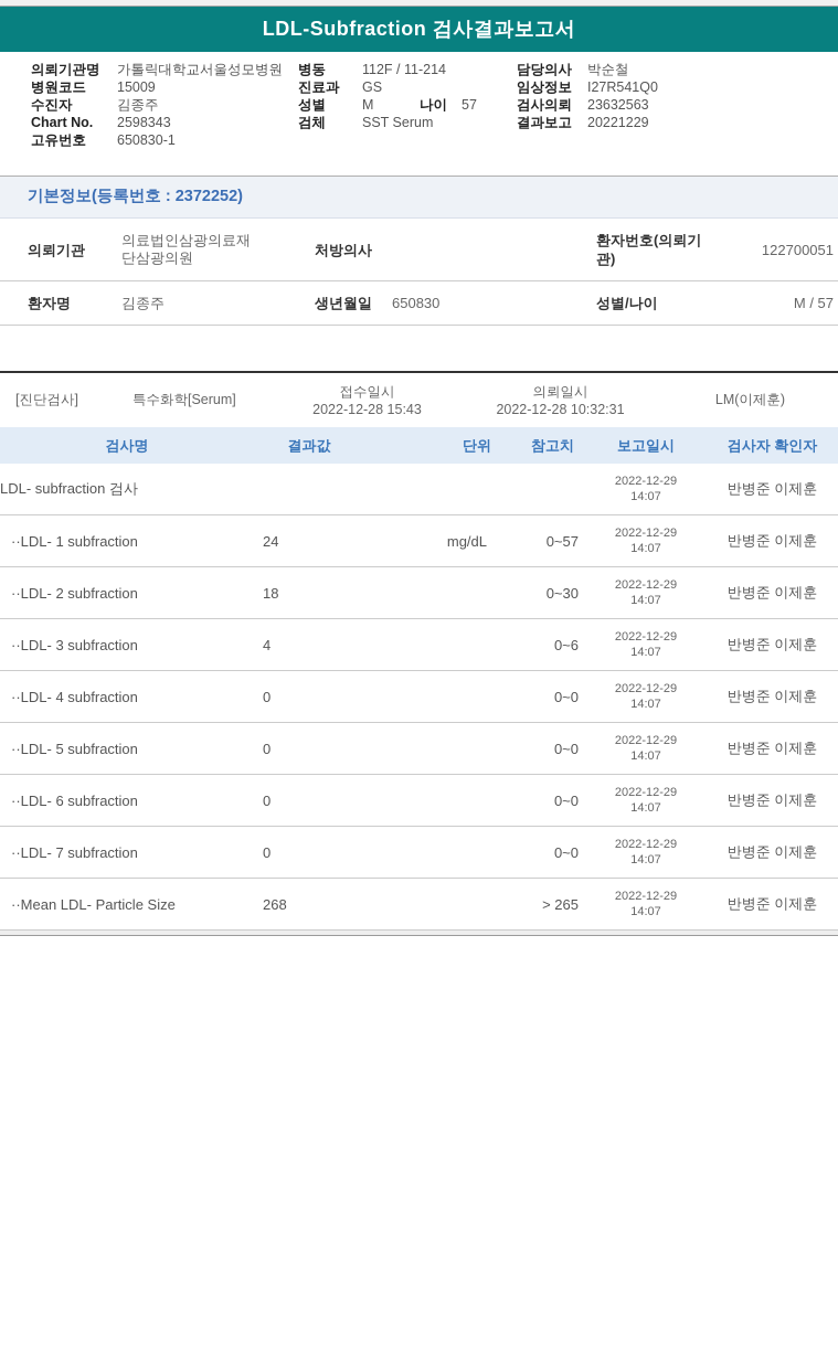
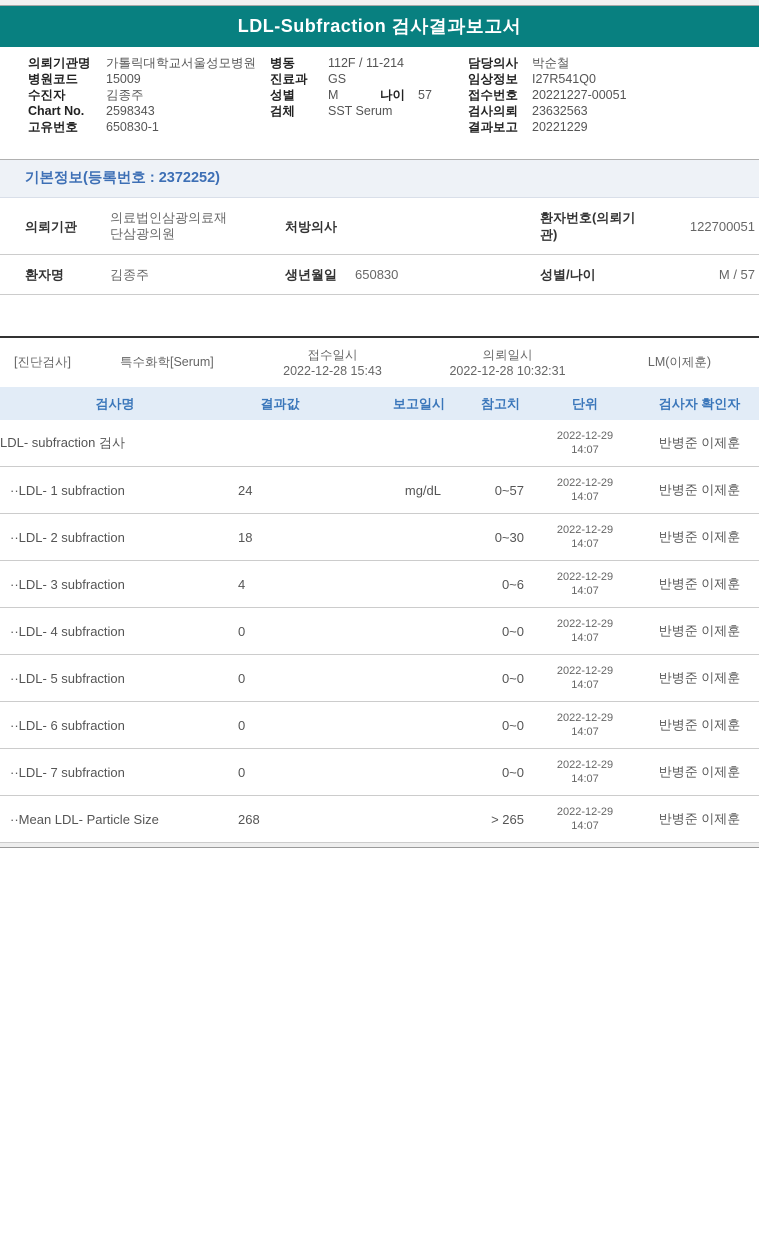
  LDL-Subfraction 검사결과보고서
  의뢰기관명 가톨릭대학교서울성모병원
  병원코드 15009
  수진자 김종주
  Chart No. 2598343
  고유번호 650830-1
  병동 112F / 11-214
  진료과 GS
  성별 M 나이 57
  검체 SST Serum
  담당의사 박순철
  임상정보 I27R541Q0
+ 접수번호 20221227-00051
  검사의뢰 23632563
  결과보고 20221229
  기본정보(등록번호 : 2372252)
  의뢰기관
  의료법인삼광의료재단삼광의원
  처방의사
  환자번호(의뢰기관)
  122700051
  환자명
  김종주
  생년월일
  650830
  성별/나이
  M / 57
  [진단검사]
  특수화학[Serum]
  접수일시
  2022-12-28 15:43
  의뢰일시
  2022-12-28 10:32:31
  LM(이제훈)
  검사명
  결과값
- 단위
+ 보고일시
  참고치
- 보고일시
+ 단위
  검사자 확인자
  LDL- subfraction 검사
  2022-12-29
  14:07
  반병준 이제훈
  ··LDL- 1 subfraction
  24
  mg/dL
  0~57
  2022-12-29
  14:07
  반병준 이제훈
  ··LDL- 2 subfraction
  18
  0~30
  2022-12-29
  14:07
  반병준 이제훈
  ··LDL- 3 subfraction
  4
  0~6
  2022-12-29
  14:07
  반병준 이제훈
  ··LDL- 4 subfraction
  0
  0~0
  2022-12-29
  14:07
  반병준 이제훈
  ··LDL- 5 subfraction
  0
  0~0
  2022-12-29
  14:07
  반병준 이제훈
  ··LDL- 6 subfraction
  0
  0~0
  2022-12-29
  14:07
  반병준 이제훈
  ··LDL- 7 subfraction
  0
  0~0
  2022-12-29
  14:07
  반병준 이제훈
  ··Mean LDL- Particle Size
  268
  > 265
  2022-12-29
  14:07
  반병준 이제훈
